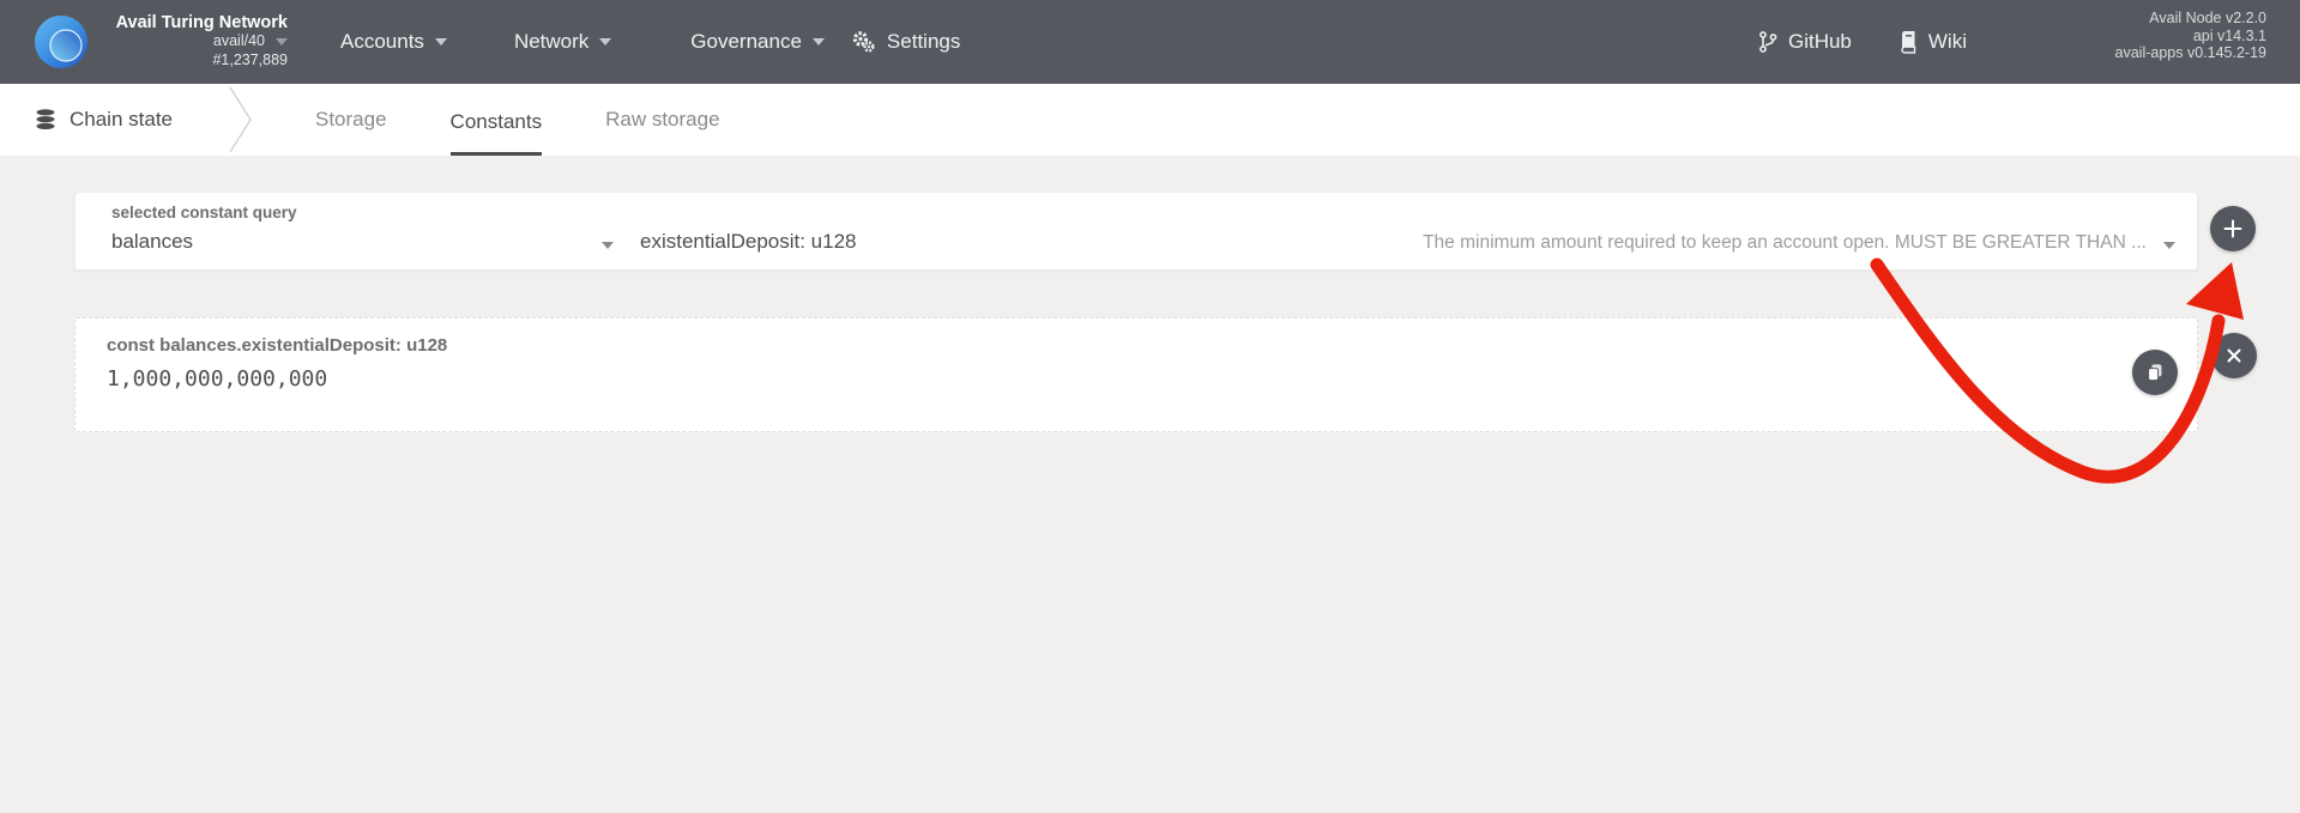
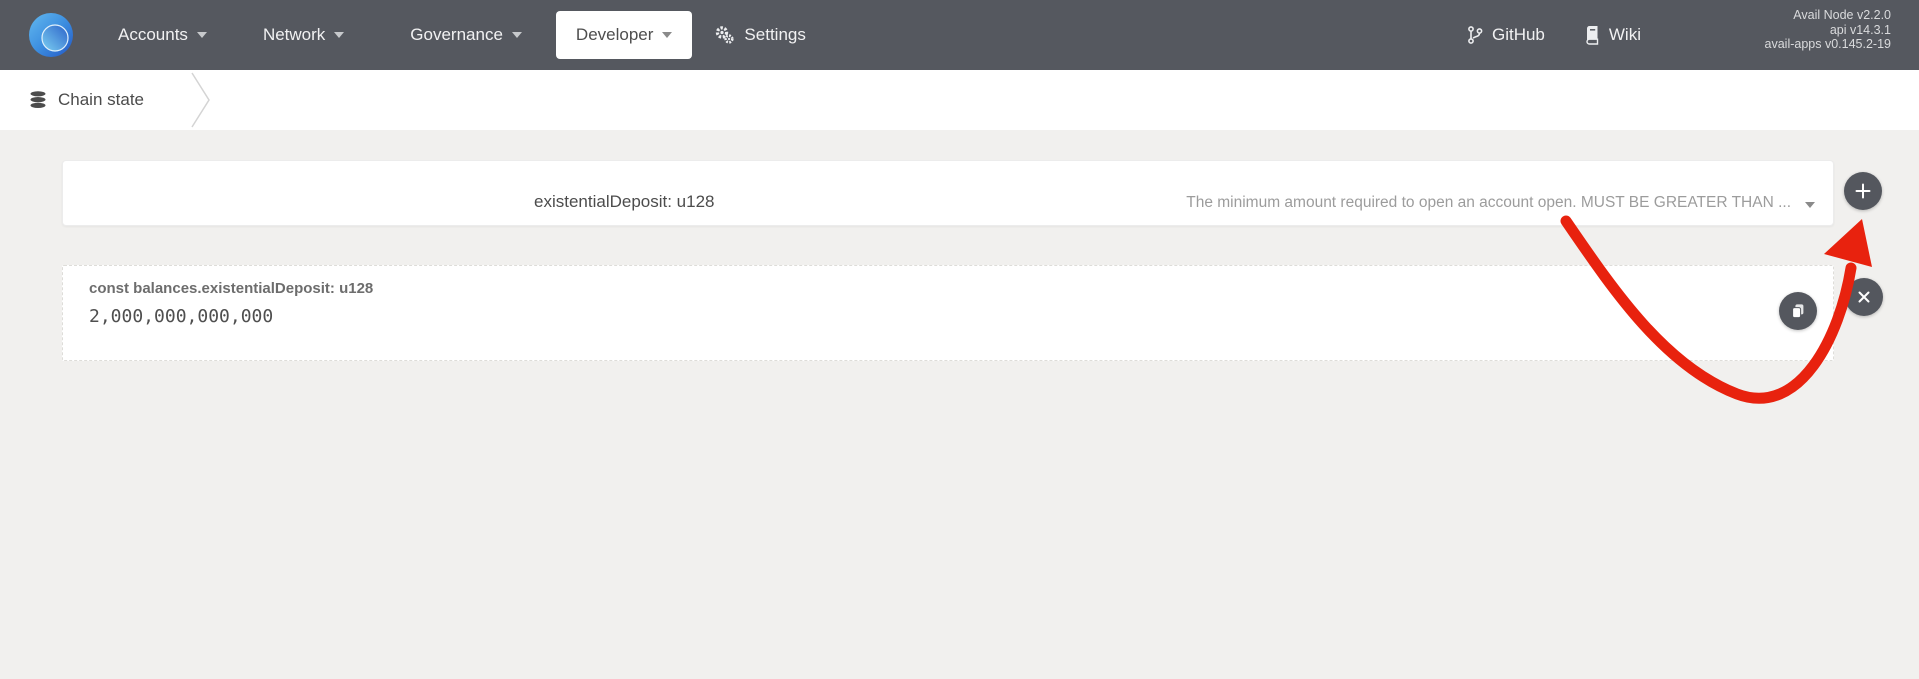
- Avail Turing Network
- avail/40
- #1,237,889
  Accounts
  Network
  Governance
+ Developer
  Settings
  GitHub
  Wiki
  Avail Node v2.2.0
  api v14.3.1
  avail-apps v0.145.2-19
  Chain state
- Storage
- Constants
- Raw storage
- selected constant query
- balances
  existentialDeposit: u128
- The minimum amount required to keep an account open. MUST BE GREATER THAN ...
+ The minimum amount required to open an account open. MUST BE GREATER THAN ...
  const balances.existentialDeposit: u128
- 1,000,000,000,000
+ 2,000,000,000,000
